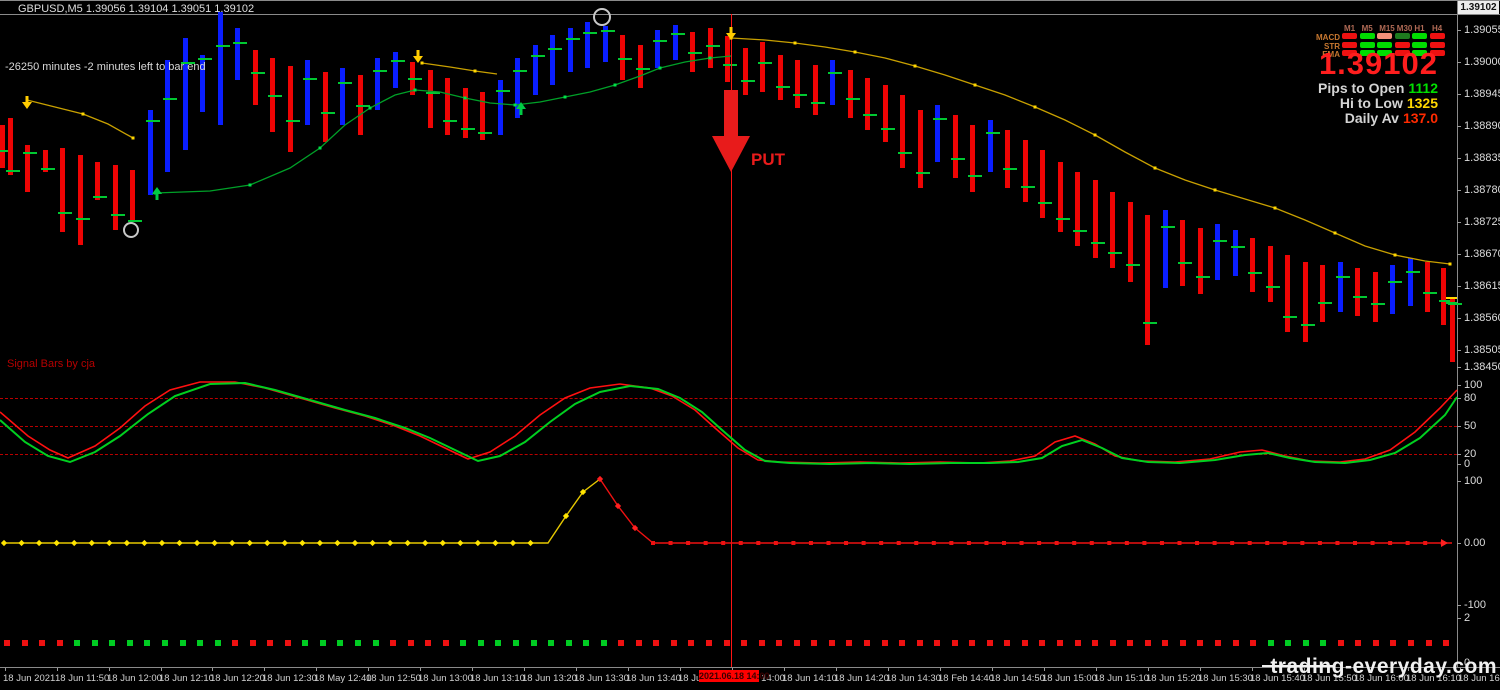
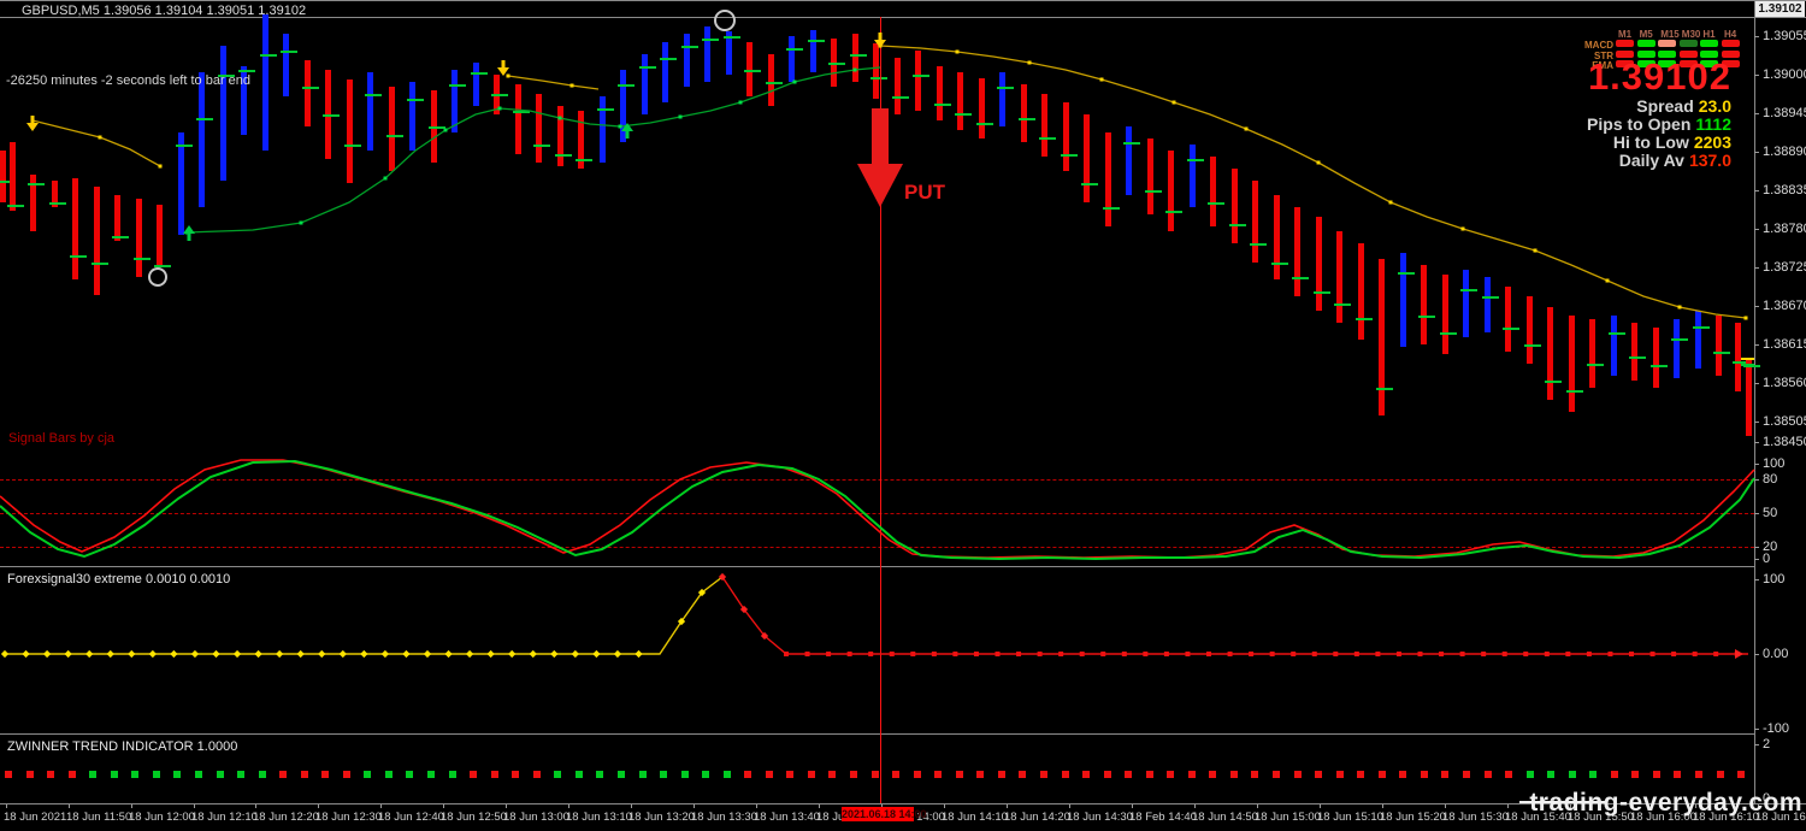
  GBPUSD,M5 1.39056 1.39104 1.39051 1.39102
- -26250 minutes -2 minutes left to bar end
+ -26250 minutes -2 seconds left to bar end
  Signal Bars by cja
  M1
  M5
  M15
  M30
  H1
  H4
  MACD
  STR
  EMA
  1.39102
+ Spread 23.0
  Pips to Open 1112
- Hi to Low 1325
+ Hi to Low 2203
  Daily Av 137.0
  1.39102
+ Forexsignal30 extreme 0.0010 0.0010
+ ZWINNER TREND INDICATOR 1.0000
  2021.06.18 14:00
  1.3905
  1.3900
  1.3894
  1.3889
  1.3883
  1.3878
  1.3872
  1.3867
  1.3861
  1.3856
  1.3850
  1.3845
  100
  80
  50
  20
  0
  100
  0.00
  -100
  2
  0
  18 Jun 2021
  18 Jun 11:50
  18 Jun 12:00
  18 Jun 12:10
  18 Jun 12:20
  18 Jun 12:30
- 18 May 12:40
+ 18 Jun 12:40
  18 Jun 12:50
  18 Jun 13:00
  18 Jun 13:10
  18 Jun 13:20
  18 Jun 13:30
  18 Jun 13:40
  18 Jun 14:10
  18 Jun 14:20
  18 Jun 14:30
  18 Feb 14:40
  18 Jun 14:50
  18 Jun 15:00
  18 Jun 15:10
  18 Jun 15:20
  18 Jun 15:30
  18 Jun 15:40
  18 Jun 15:50
  18 Jun 16:00
  18 Jun 16:10
  18 Jun 16
  PUT
  trading-everyday.com
